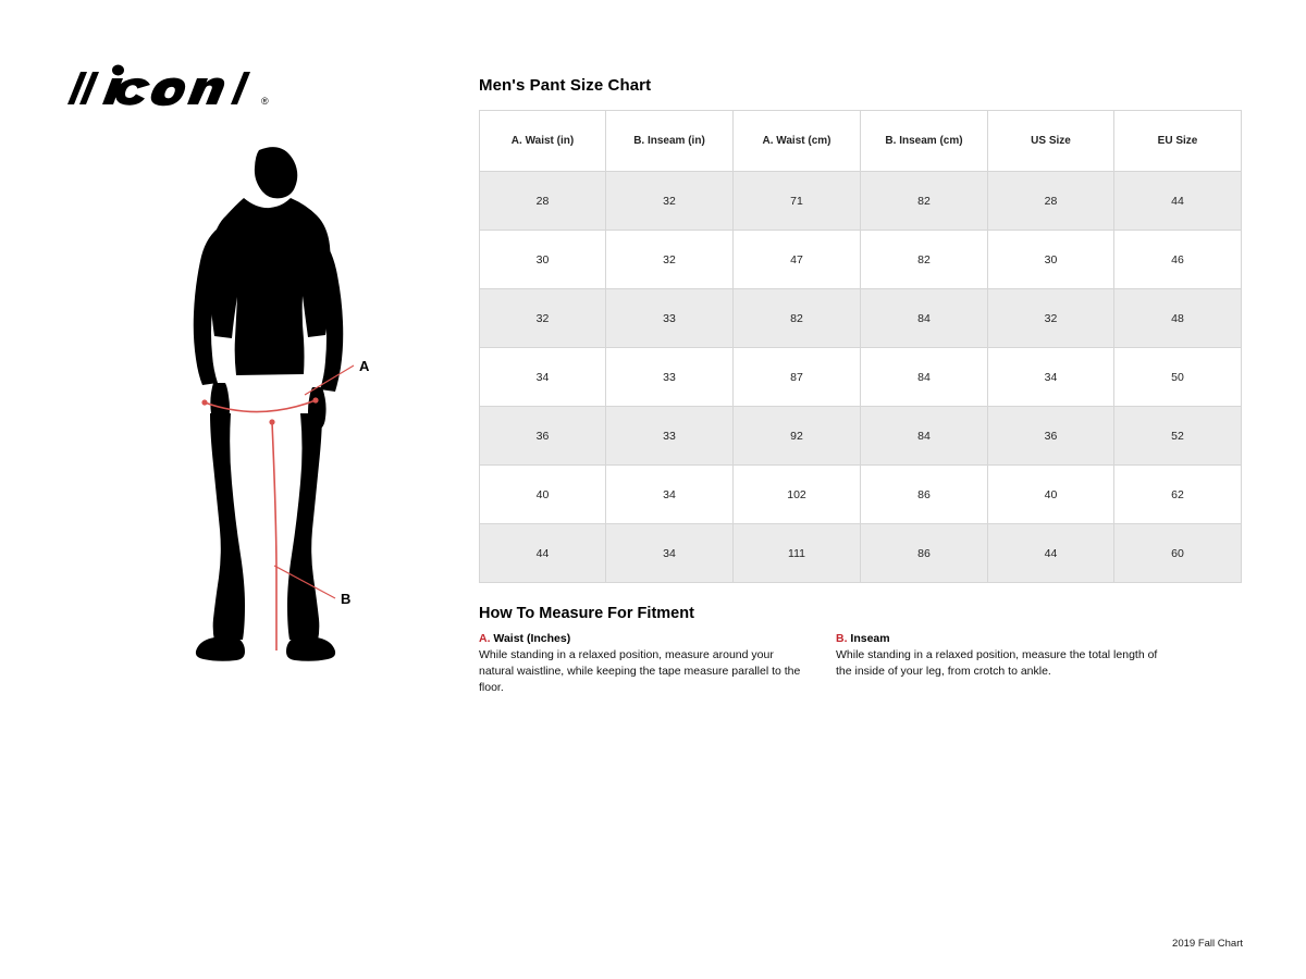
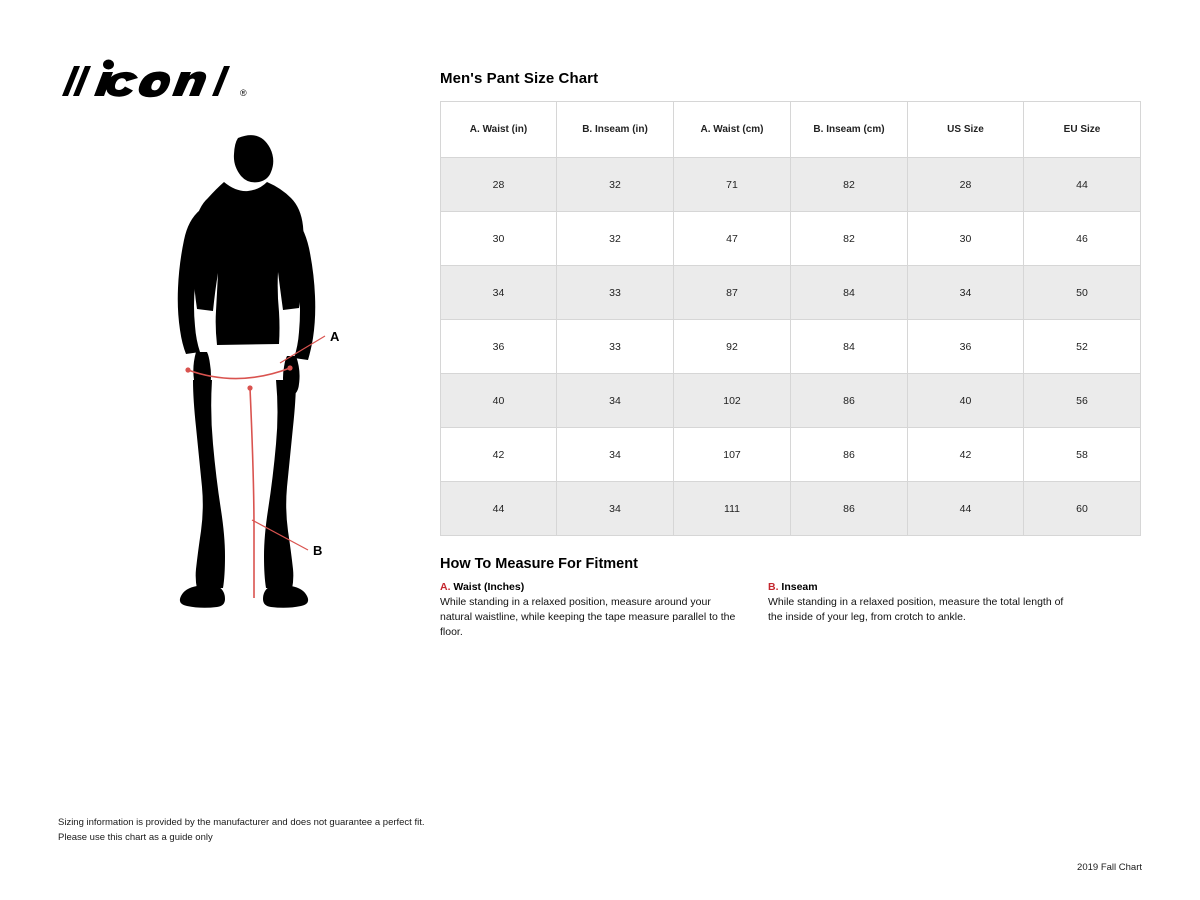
  ®
  A
  B
  Men's Pant Size Chart
  A. Waist (in)	B. Inseam (in)	A. Waist (cm)	B. Inseam (cm)	US Size	EU Size
  28	32	71	82	28	44
  30	32	47	82	30	46
- 32	33	82	84	32	48
  34	33	87	84	34	50
  36	33	92	84	36	52
- 40	34	102	86	40	62
+ 40	34	102	86	40	56
+ 42	34	107	86	42	58
  44	34	111	86	44	60
  How To Measure For Fitment
  A. Waist (Inches)
  While standing in a relaxed position, measure around your natural waistline, while keeping the tape measure parallel to the floor.
  B. Inseam
  While standing in a relaxed position, measure the total length of the inside of your leg, from crotch to ankle.
+ Sizing information is provided by the manufacturer and does not guarantee a perfect fit.
+ Please use this chart as a guide only
  2019 Fall Chart
